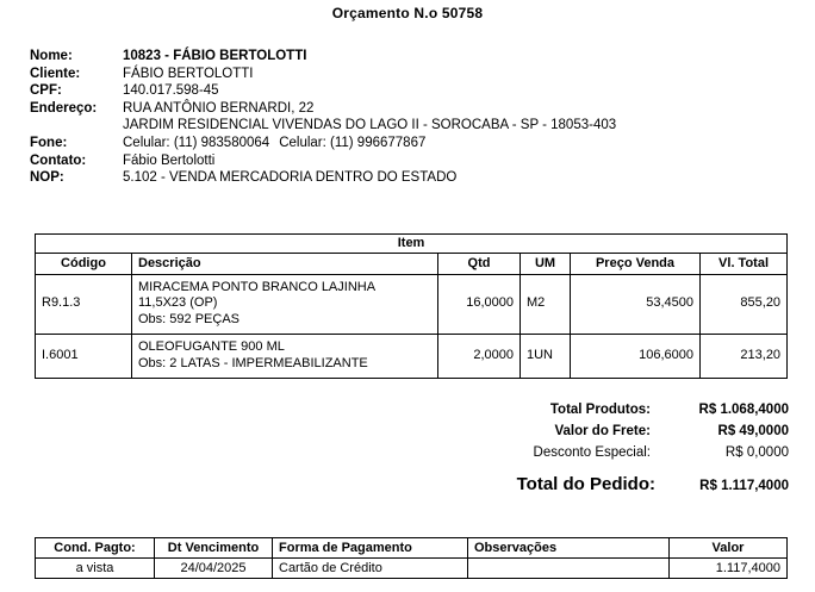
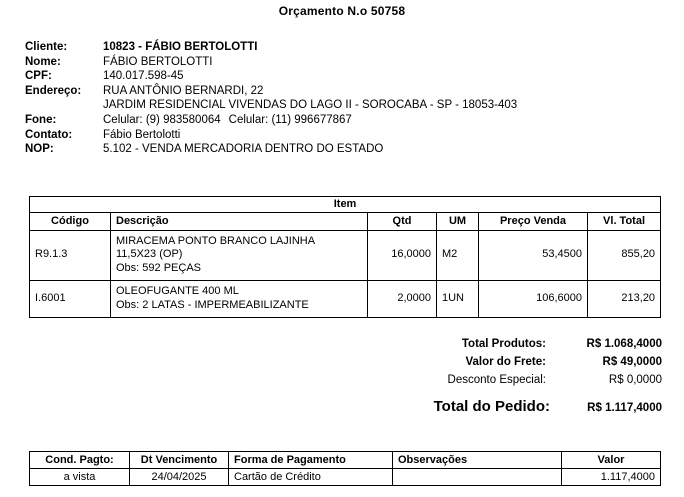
  Orçamento N.o 50758
- Nome:
+ Cliente:
  10823 - FÁBIO BERTOLOTTI
- Cliente:
+ Nome:
  FÁBIO BERTOLOTTI
  CPF:
  140.017.598-45
  Endereço:
  RUA ANTÔNIO BERNARDI, 22
  JARDIM RESIDENCIAL VIVENDAS DO LAGO II - SOROCABA - SP - 18053-403
  Fone:
- Celular: (11) 983580064 Celular: (11) 996677867
+ Celular: (9) 983580064 Celular: (11) 996677867
  Contato:
  Fábio Bertolotti
  NOP:
  5.102 - VENDA MERCADORIA DENTRO DO ESTADO
  Item
  Código	Descrição	Qtd	UM	Preço Venda	Vl. Total
  R9.1.3	MIRACEMA PONTO BRANCO LAJINHA 11,5X23 (OP) Obs: 592 PEÇAS	16,0000	M2	53,4500	855,20
- I.6001	OLEOFUGANTE 900 ML Obs: 2 LATAS - IMPERMEABILIZANTE	2,0000	1UN	106,6000	213,20
+ I.6001	OLEOFUGANTE 400 ML Obs: 2 LATAS - IMPERMEABILIZANTE	2,0000	1UN	106,6000	213,20
  Total Produtos:
  R$ 1.068,4000
  Valor do Frete:
  R$ 49,0000
  Desconto Especial:
  R$ 0,0000
  Total do Pedido:
  R$ 1.117,4000
  Cond. Pagto:	Dt Vencimento	Forma de Pagamento	Observações	Valor
  a vista	24/04/2025	Cartão de Crédito		1.117,4000
